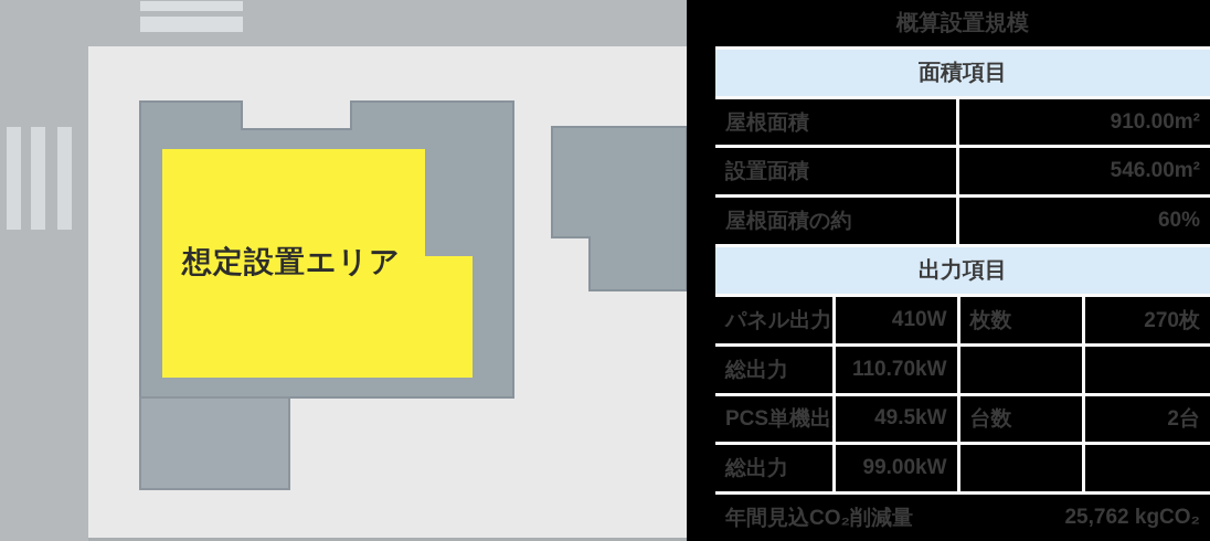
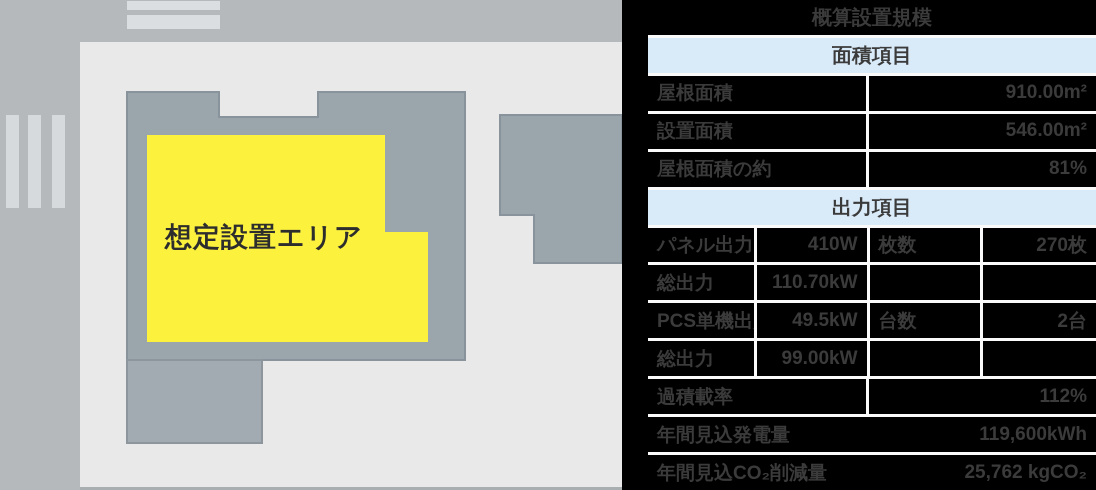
  想定設置エリア
  概算設置規模
  面積項目
  屋根面積
  910.00m²
  設置面積
  546.00m²
  屋根面積の約
- 60%
+ 81%
  出力項目
  パネル出力
  410W
  枚数
  270枚
  総出力
  110.70kW
  PCS単機出
  49.5kW
  台数
  2台
  総出力
  99.00kW
+ 過積載率
+ 112%
+ 年間見込発電量
+ 119,600kWh
  年間見込CO₂削減量
  25,762 kgCO₂
